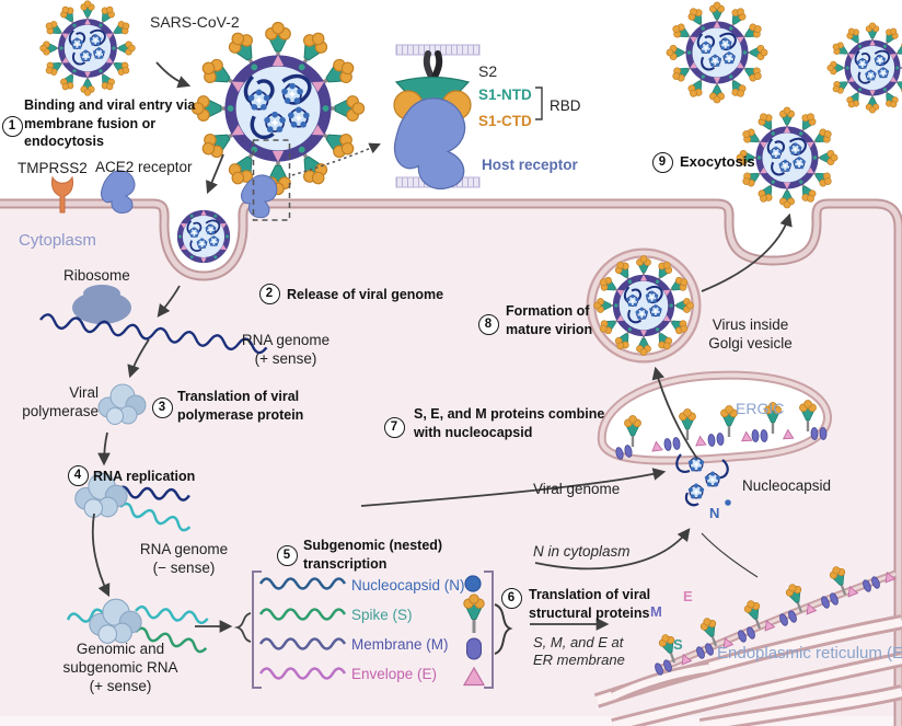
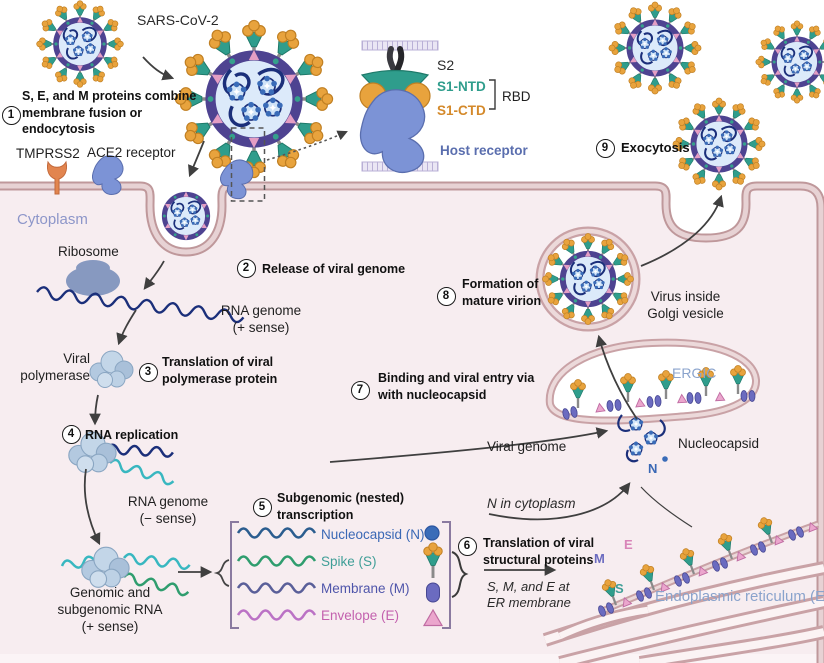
  SARS-CoV-2
  1
- Binding and viral entry via
+ S, E, and M proteins combine
  membrane fusion or
  endocytosis
  TMPRSS2
  ACE2 receptor
  S2
  S1-NTD
  S1-CTD
  RBD
  Host receptor
  9
  Exocytosis
  Cytoplasm
  Ribosome
  2
  Release of viral genome
  RNA genome
  (+ sense)
  Viral
  polymerase
  3
  Translation of viral
  polymerase protein
  4
  RNA replication
  RNA genome
  (− sense)
  Genomic and
  subgenomic RNA
  (+ sense)
  5
  Subgenomic (nested)
  transcription
  Nucleocapsid (N)
  Spike (S)
  Membrane (M)
  Envelope (E)
  6
  Translation of viral
  structural proteins
  S, M, and E at
  ER membrane
  7
- S, E, and M proteins combine
+ Binding and viral entry via
  with nucleocapsid
  Viral genome
  N in cytoplasm
  Nucleocapsid
  N
  ERGIC
  8
  Formation of
  mature virion
  Virus inside
  Golgi vesicle
  Endoplasmic reticulum (E
  M
  E
  S
